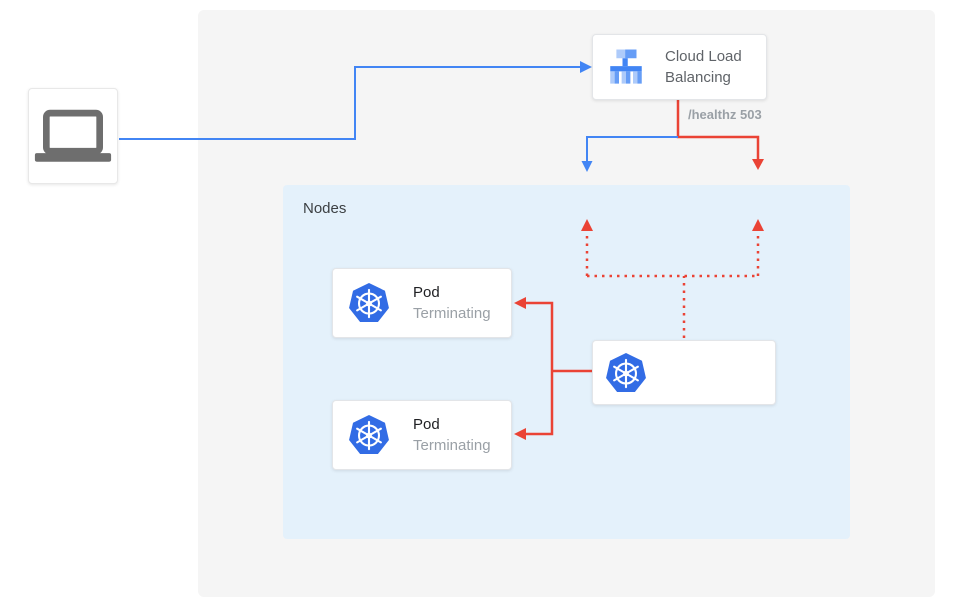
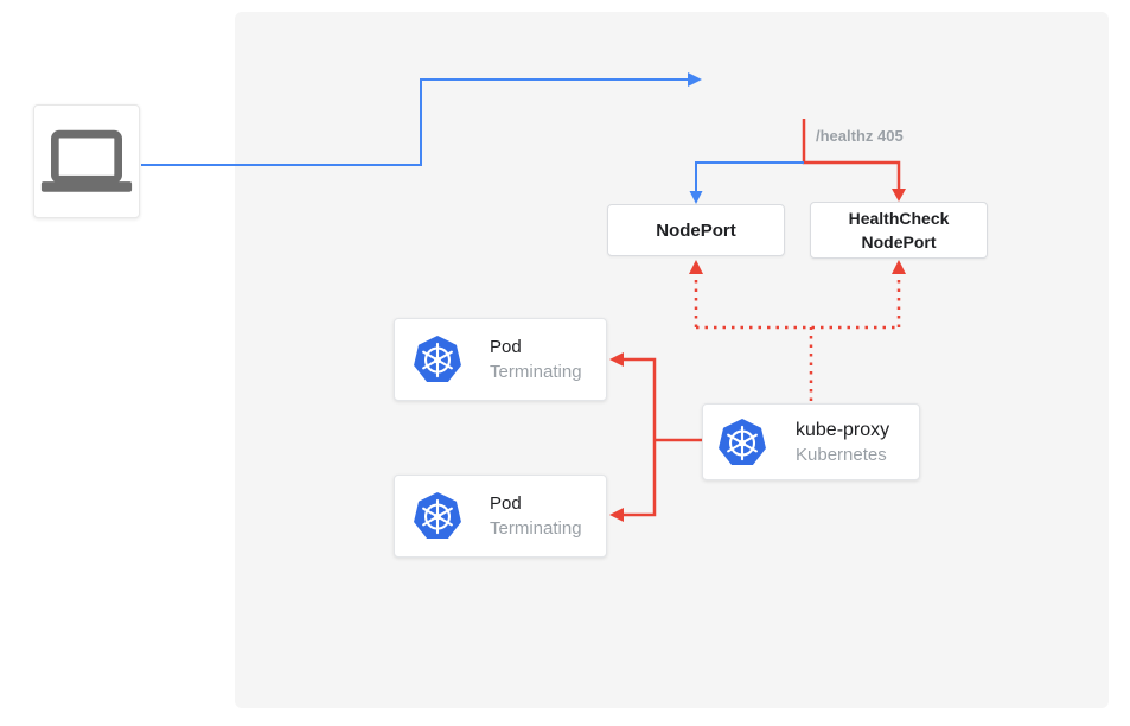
- Nodes
- Cloud Load Balancing
- /healthz 503
+ /healthz 405
+ NodePort
+ HealthCheck NodePort
  Pod
  Terminating
  Pod
  Terminating
+ kube-proxy
+ Kubernetes
